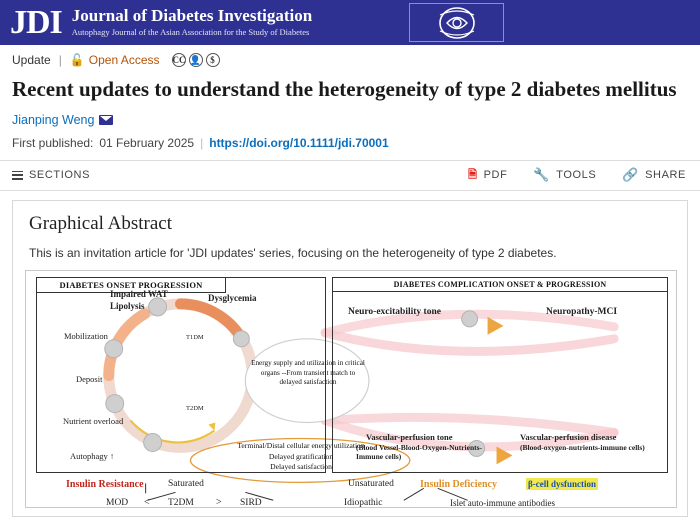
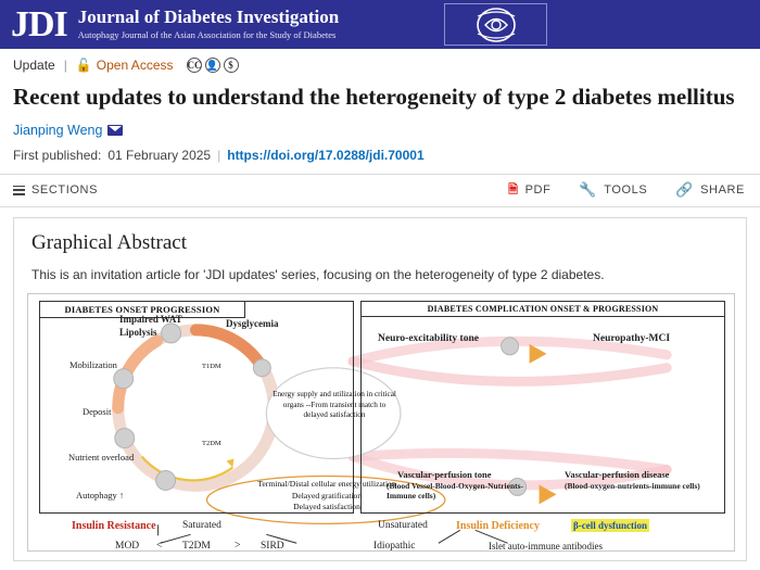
  JDI
  Journal of Diabetes Investigation
  Autophagy Journal of the Asian Association for the Study of Diabetes
  Update
  |
  🔓
  Open Access
  CC
  👤
  $
  Recent updates to understand the heterogeneity of type 2 diabetes mellitus
  Jianping Weng
  First published:
  01 February 2025
  |
- https://doi.org/10.1111/jdi.70001
+ https://doi.org/17.0288/jdi.70001
  SECTIONS
  🗎
  PDF
  🔧
  TOOLS
  🔗
  SHARE
  Graphical Abstract
  This is an invitation article for 'JDI updates' series, focusing on the heterogeneity of type 2 diabetes.
  DIABETES ONSET PROGRESSION
  DIABETES COMPLICATION ONSET & PROGRESSION
  Impaired WAT
  Lipolysis
  Dysglycemia
  Mobilization
  Deposit
  Nutrient overload
  Autophagy ↑
  Energy supply and utilization in critical organs --From transient match to delayed satisfaction
  Terminal/Distal cellular energy utilization
  Delayed gratification
  Delayed satisfaction
  Neuro-excitability tone
  Neuropathy-MCI
  Vascular-perfusion tone
  (Blood Vessel-Blood-Oxygen-Nutrients-Immune cells)
  Vascular-perfusion disease
  (Blood-oxygen-nutrients-immune cells)
  Insulin Resistance
  Saturated
  Unsaturated
  Insulin Deficiency
  β-cell dysfunction
  MOD
  <
  T2DM
  >
  SIRD
  Idiopathic
  Islet auto-immune antibodies
